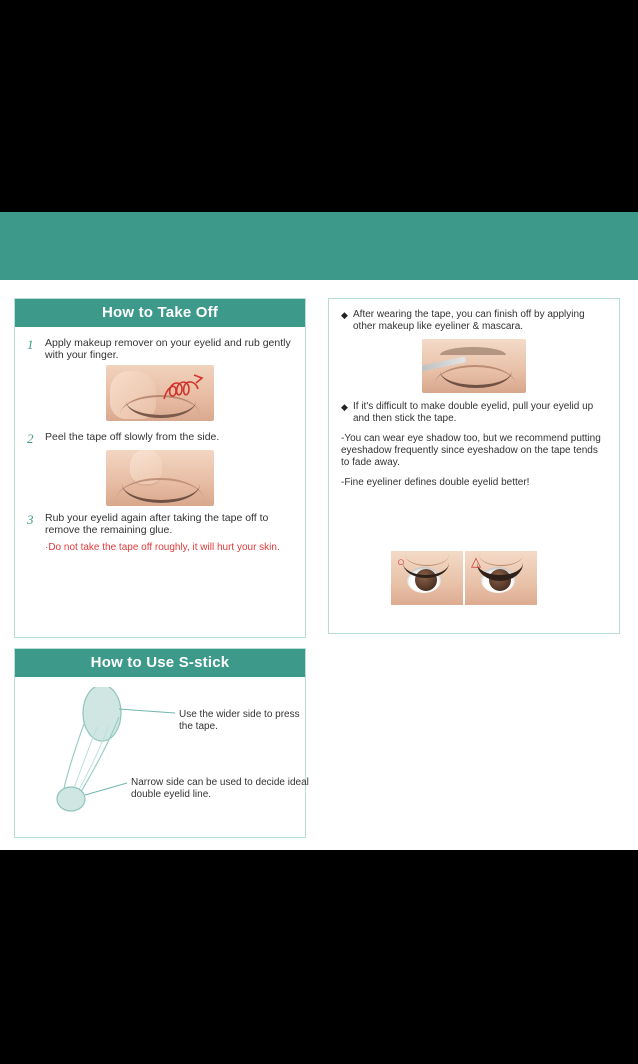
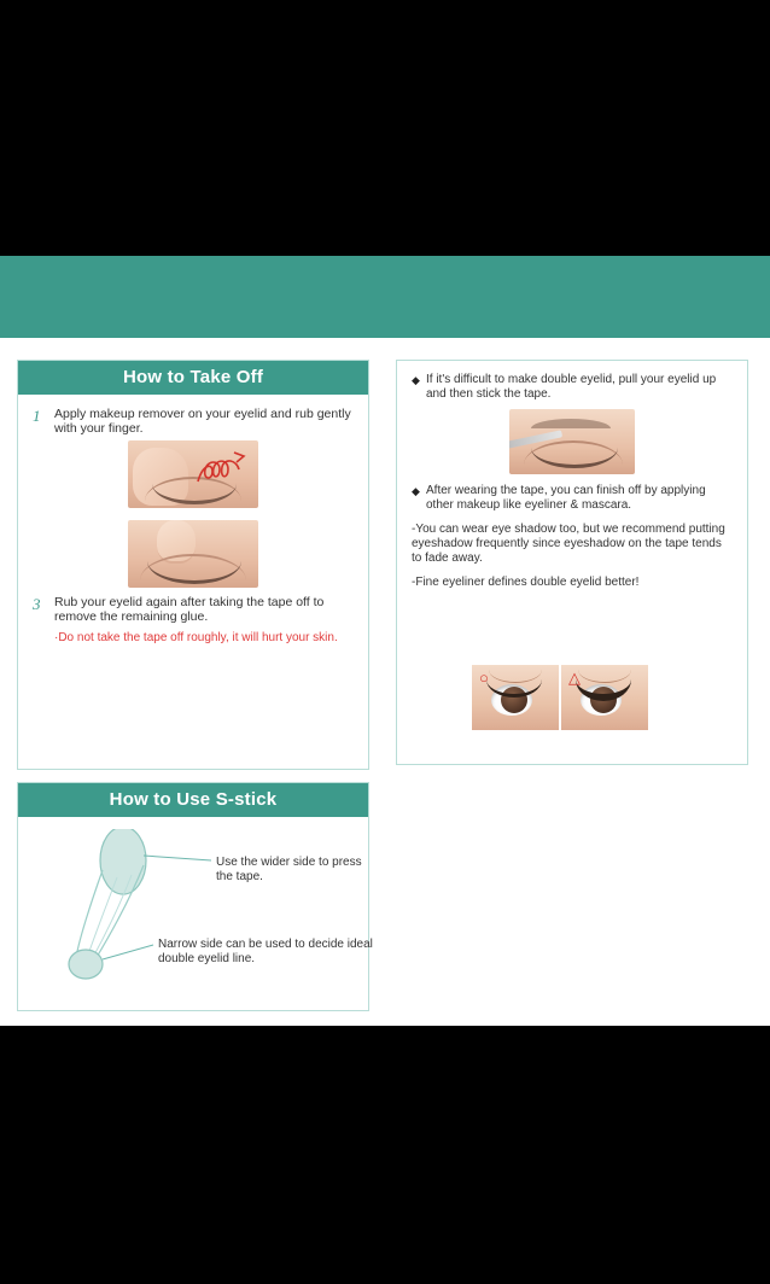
  How to Take Off
  1
  Apply makeup remover on your eyelid and rub gently with your finger.
- 2
- Peel the tape off slowly from the side.
  3
  Rub your eyelid again after taking the tape off to remove the remaining glue.
  ·Do not take the tape off roughly, it will hurt your skin.
  How to Use S-stick
  Use the wider side to press the tape.
  Narrow side can be used to decide ideal double eyelid line.
  ◆
- After wearing the tape, you can finish off by applying other makeup like eyeliner & mascara.
+ If it's difficult to make double eyelid, pull your eyelid up and then stick the tape.
  ◆
- If it's difficult to make double eyelid, pull your eyelid up and then stick the tape.
+ After wearing the tape, you can finish off by applying other makeup like eyeliner & mascara.
  -You can wear eye shadow too, but we recommend putting eyeshadow frequently since eyeshadow on the tape tends to fade away.
  -Fine eyeliner defines double eyelid better!
  ○
  △
